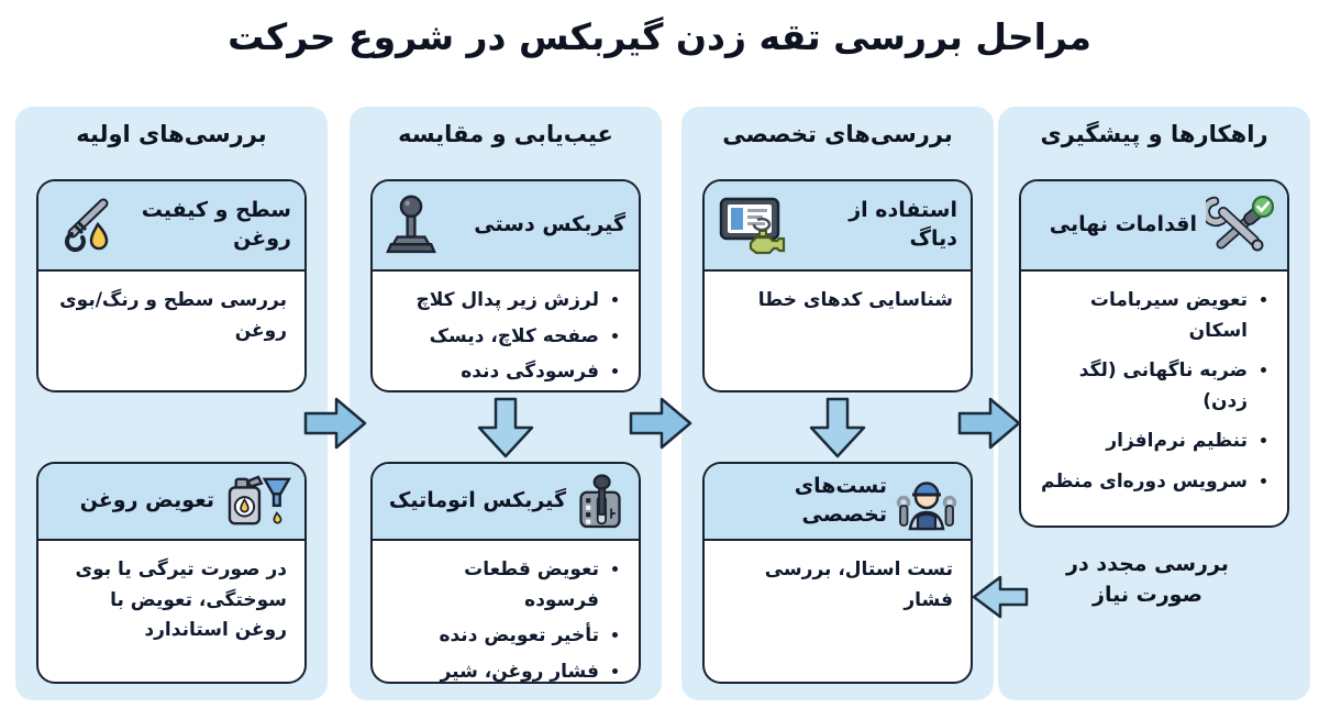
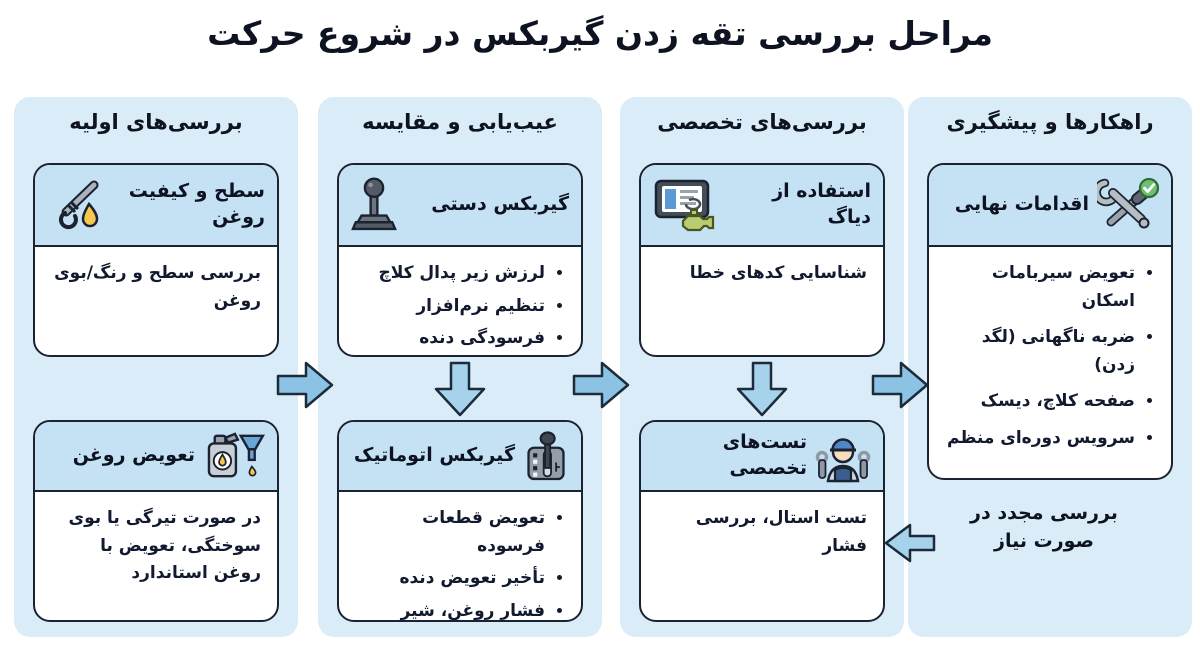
  مراحل بررسی تقه زدن گیربکس در شروع حرکت
  بررسی‌های اولیه
  سطح و کیفیت روغن
  بررسی سطح و رنگ/بوی روغن
  تعویض روغن
  در صورت تیرگی یا بوی سوختگی، تعویض با روغن استاندارد
  عیب‌یابی و مقایسه
  گیربکس دستی
  لرزش زیر پدال کلاچ
- صفحه کلاچ، دیسک
+ تنظیم نرم‌افزار
  فرسودگی دنده
  گیربکس اتوماتیک
  تعویض قطعات فرسوده
  تأخیر تعویض دنده
  بررسی‌های تخصصی
  استفاده از دیاگ
  شناسایی کدهای خطا
  تست‌های تخصصی
  تست استال، بررسی فشار
  راهکارها و پیشگیری
  اقدامات نهایی
  تعویض سیربامات اسکان
  ضربه ناگهانی (لگد زدن)
- تنظیم نرم‌افزار
+ صفحه کلاچ، دیسک
  سرویس دوره‌ای منظم
  بررسی مجدد در صورت نیاز
